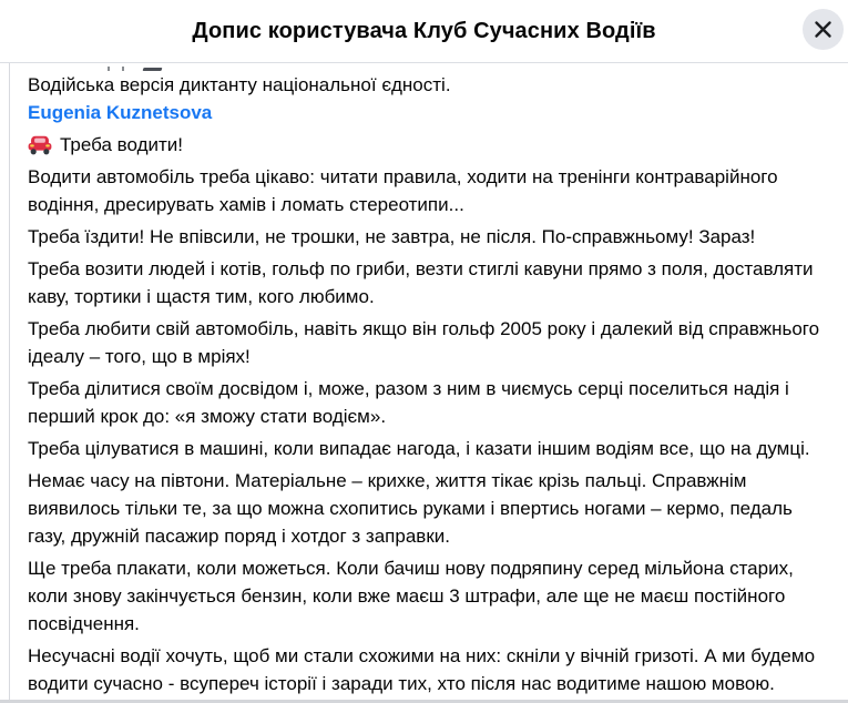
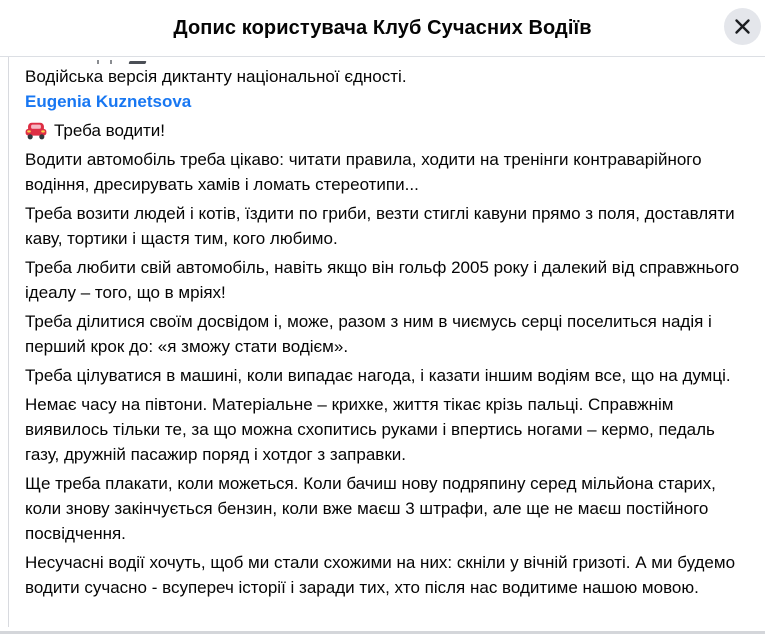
  Допис користувача Клуб Сучасних Водіїв
  Водійська версія диктанту національної єдності.
  Eugenia Kuznetsova
  Треба водити!
  Водити автомобіль треба цікаво: читати правила, ходити на тренінги контраварійного водіння, дресирувать хамів і ломать стереотипи...
- Треба їздити! Не впівсили, не трошки, не завтра, не після. По-справжньому! Зараз!
- Треба возити людей і котів, гольф по гриби, везти стиглі кавуни прямо з поля, доставляти каву, тортики і щастя тим, кого любимо.
+ Треба возити людей і котів, їздити по гриби, везти стиглі кавуни прямо з поля, доставляти каву, тортики і щастя тим, кого любимо.
  Треба любити свій автомобіль, навіть якщо він гольф 2005 року і далекий від справжнього ідеалу – того, що в мріях!
  Треба ділитися своїм досвідом і, може, разом з ним в чиємусь серці поселиться надія і перший крок до: «я зможу стати водієм».
  Треба цілуватися в машині, коли випадає нагода, і казати іншим водіям все, що на думці.
  Немає часу на півтони. Матеріальне – крихке, життя тікає крізь пальці. Справжнім виявилось тільки те, за що можна схопитись руками і впертись ногами – кермо, педаль газу, дружній пасажир поряд і хотдог з заправки.
  Ще треба плакати, коли можеться. Коли бачиш нову подряпину серед мільйона старих, коли знову закінчується бензин, коли вже маєш 3 штрафи, але ще не маєш постійного посвідчення.
  Несучасні водії хочуть, щоб ми стали схожими на них: скніли у вічній гризоті. А ми будемо водити сучасно - всупереч історії і заради тих, хто після нас водитиме нашою мовою.
